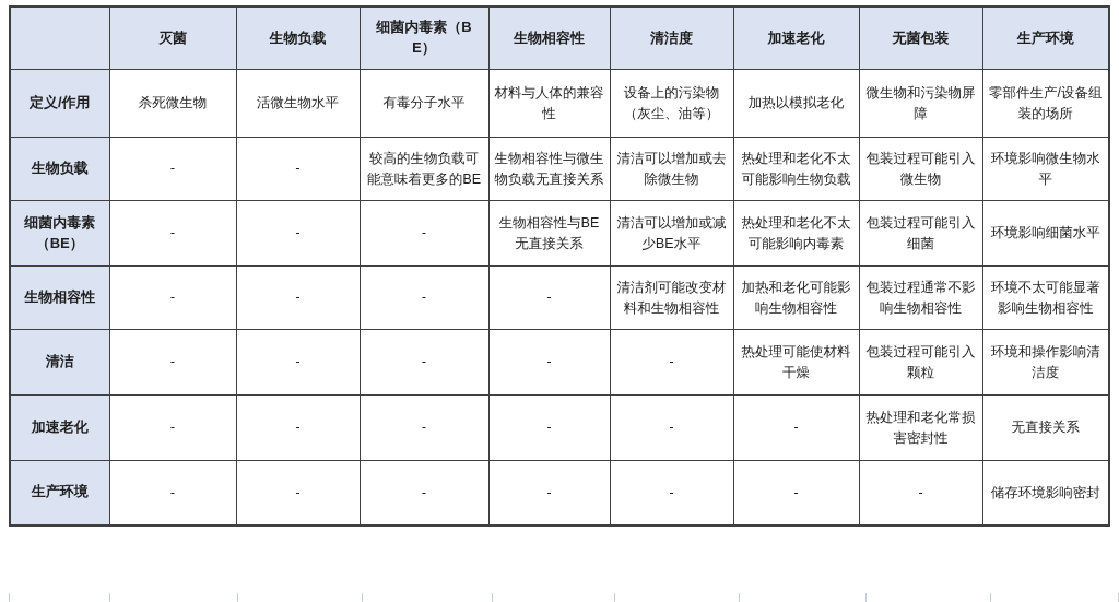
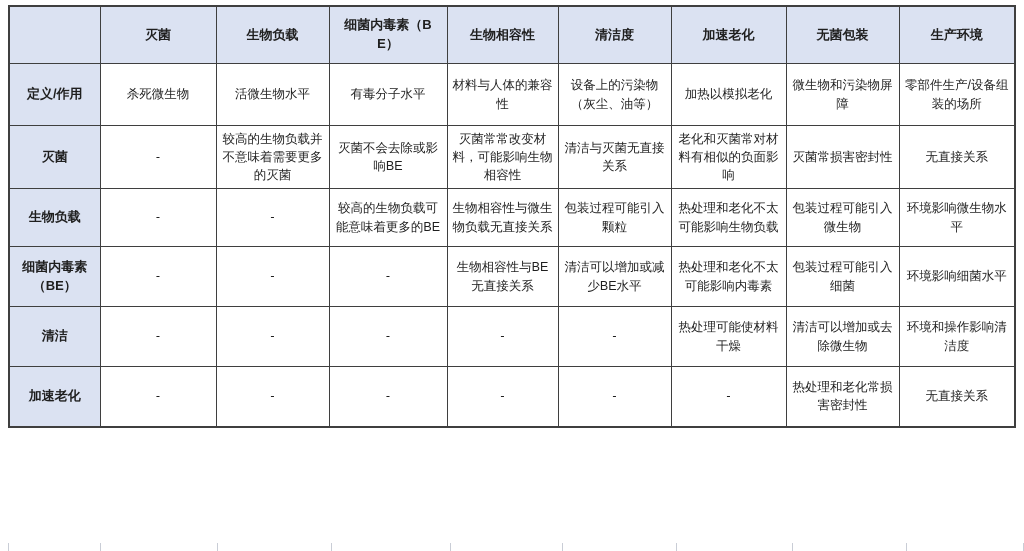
  	灭菌	生物负载	细菌内毒素（BE）	生物相容性	清洁度	加速老化	无菌包装	生产环境
  定义/作用	杀死微生物	活微生物水平	有毒分子水平	材料与人体的兼容性	设备上的污染物（灰尘、油等）	加热以模拟老化	微生物和污染物屏障	零部件生产/设备组装的场所
+ 灭菌	-	较高的生物负载并不意味着需要更多的灭菌	灭菌不会去除或影响BE	灭菌常常改变材料，可能影响生物相容性	清洁与灭菌无直接关系	老化和灭菌常对材料有相似的负面影响	灭菌常损害密封性	无直接关系
- 生物负载	-	-	较高的生物负载可能意味着更多的BE	生物相容性与微生物负载无直接关系	清洁可以增加或去除微生物	热处理和老化不太可能影响生物负载	包装过程可能引入微生物	环境影响微生物水平
+ 生物负载	-	-	较高的生物负载可能意味着更多的BE	生物相容性与微生物负载无直接关系	包装过程可能引入颗粒	热处理和老化不太可能影响生物负载	包装过程可能引入微生物	环境影响微生物水平
  细菌内毒素（BE）	-	-	-	生物相容性与BE无直接关系	清洁可以增加或减少BE水平	热处理和老化不太可能影响内毒素	包装过程可能引入细菌	环境影响细菌水平
- 生物相容性	-	-	-	-	清洁剂可能改变材料和生物相容性	加热和老化可能影响生物相容性	包装过程通常不影响生物相容性	环境不太可能显著影响生物相容性
- 清洁	-	-	-	-	-	热处理可能使材料干燥	包装过程可能引入颗粒	环境和操作影响清洁度
+ 清洁	-	-	-	-	-	热处理可能使材料干燥	清洁可以增加或去除微生物	环境和操作影响清洁度
  加速老化	-	-	-	-	-	-	热处理和老化常损害密封性	无直接关系
- 生产环境	-	-	-	-	-	-	-	储存环境影响密封
